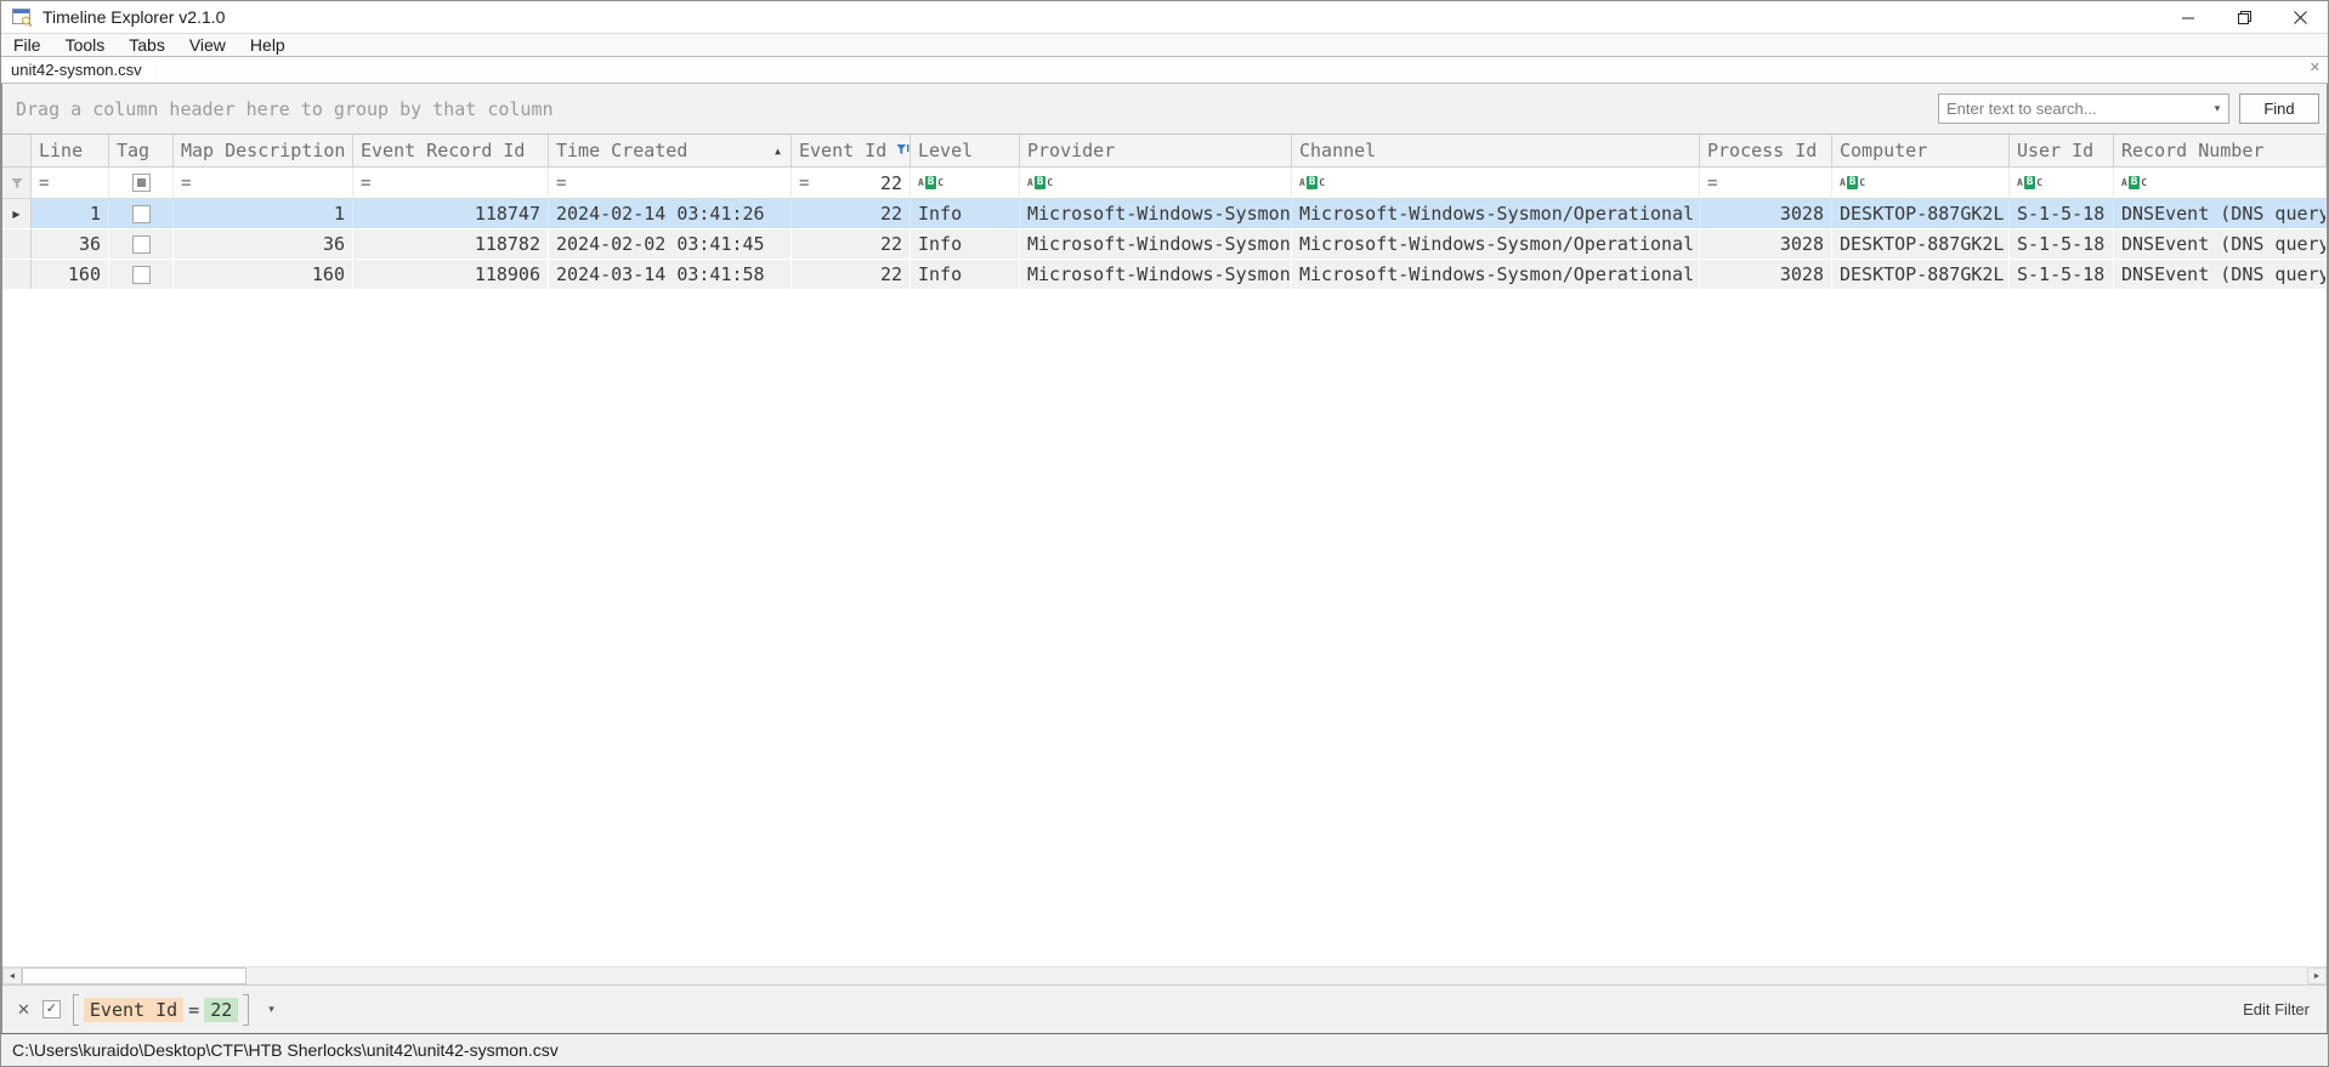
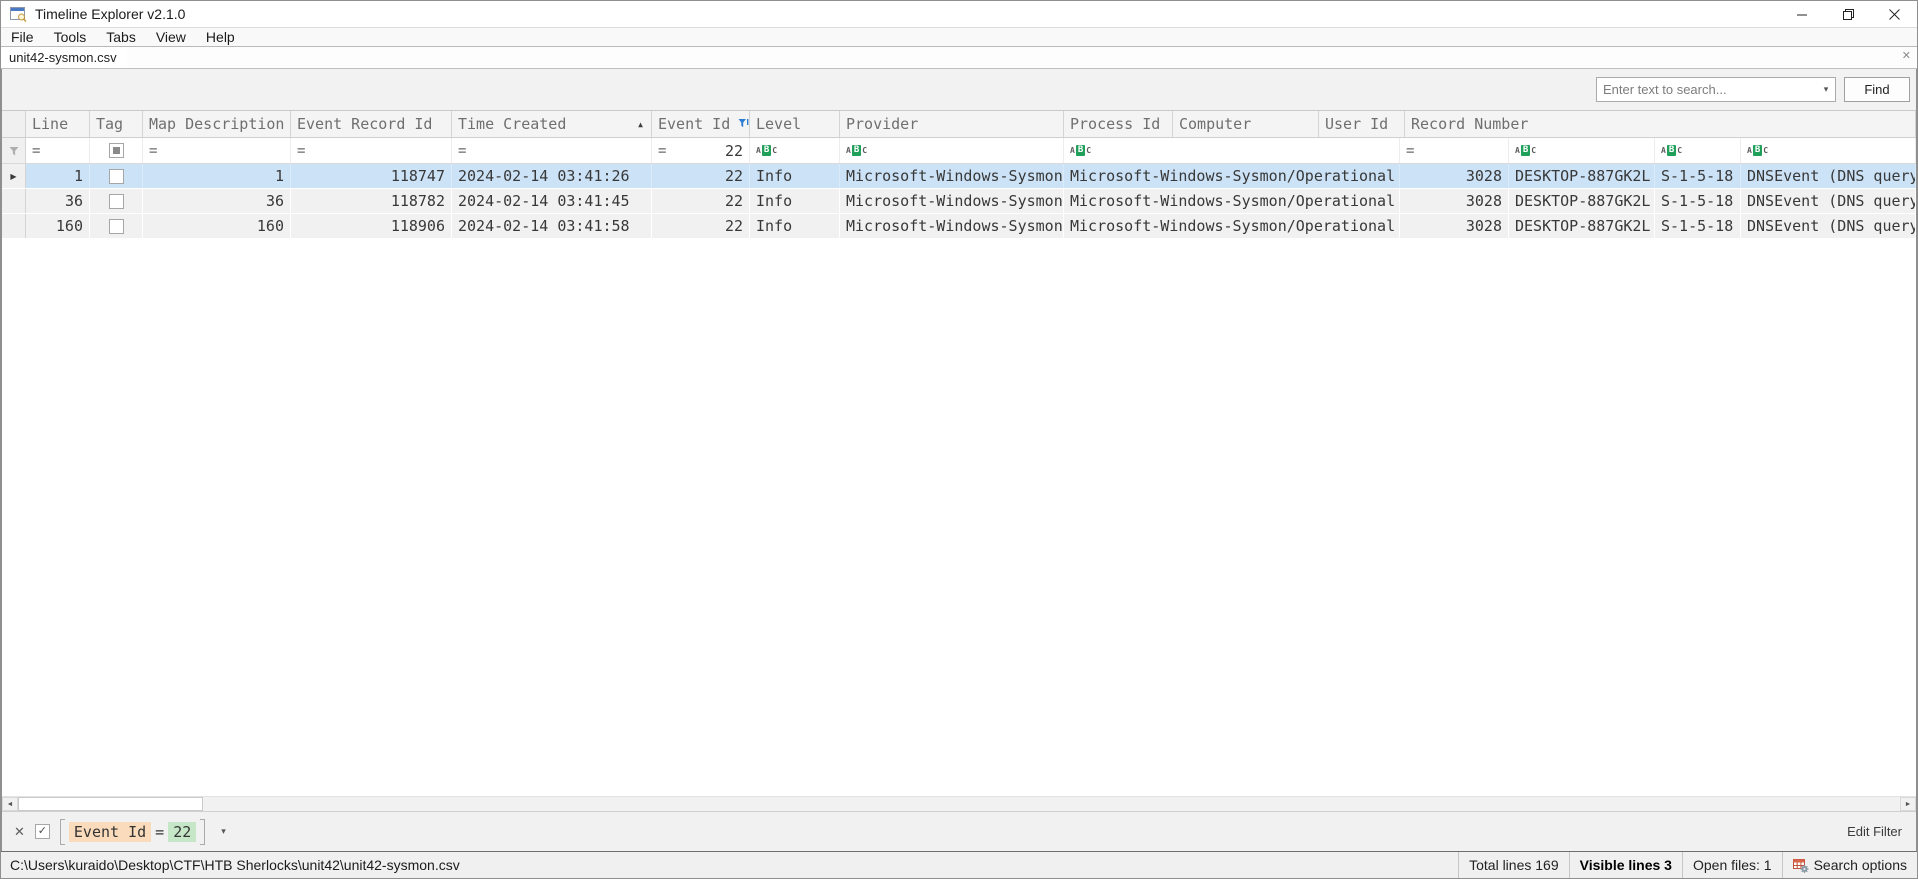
  Timeline Explorer v2.1.0
  File
  Tools
  Tabs
  View
  Help
  unit42-sysmon.csv
  ✕
- Drag a column header here to group by that column
  Enter text to search...
  ▾
  Find
  Line
  Tag
  Map Description
  Event Record Id
  Time Created
  ▲
  Event Id
  Level
  Provider
- Channel
  Process Id
  Computer
  User Id
  Record Number
  =
  =
  =
  =
  =
  22
  A
  B
  C
  A
  B
  C
  A
  B
  C
  =
  A
  B
  C
  A
  B
  C
  A
  B
  C
  ▶
  1
  1
  118747
  2024-02-14 03:41:26
  22
  Info
  Microsoft-Windows-Sysmon
  Microsoft-Windows-Sysmon/Operational
  3028
  DESKTOP-887GK2L
  S-1-5-18
  DNSEvent (DNS query
  36
  36
  118782
- 2024-02-02 03:41:45
+ 2024-02-14 03:41:45
  22
  Info
  Microsoft-Windows-Sysmon
  Microsoft-Windows-Sysmon/Operational
  3028
  DESKTOP-887GK2L
  S-1-5-18
  DNSEvent (DNS query
  160
  160
  118906
- 2024-03-14 03:41:58
+ 2024-02-14 03:41:58
  22
  Info
  Microsoft-Windows-Sysmon
  Microsoft-Windows-Sysmon/Operational
  3028
  DESKTOP-887GK2L
  S-1-5-18
  DNSEvent (DNS query
  ✕
  ✓
  Event Id
  =
  22
  ▾
  Edit Filter
  C:\Users\kuraido\Desktop\CTF\HTB Sherlocks\unit42\unit42-sysmon.csv
+ Total lines 169
+ Visible lines 3
+ Open files: 1
+ Search options
